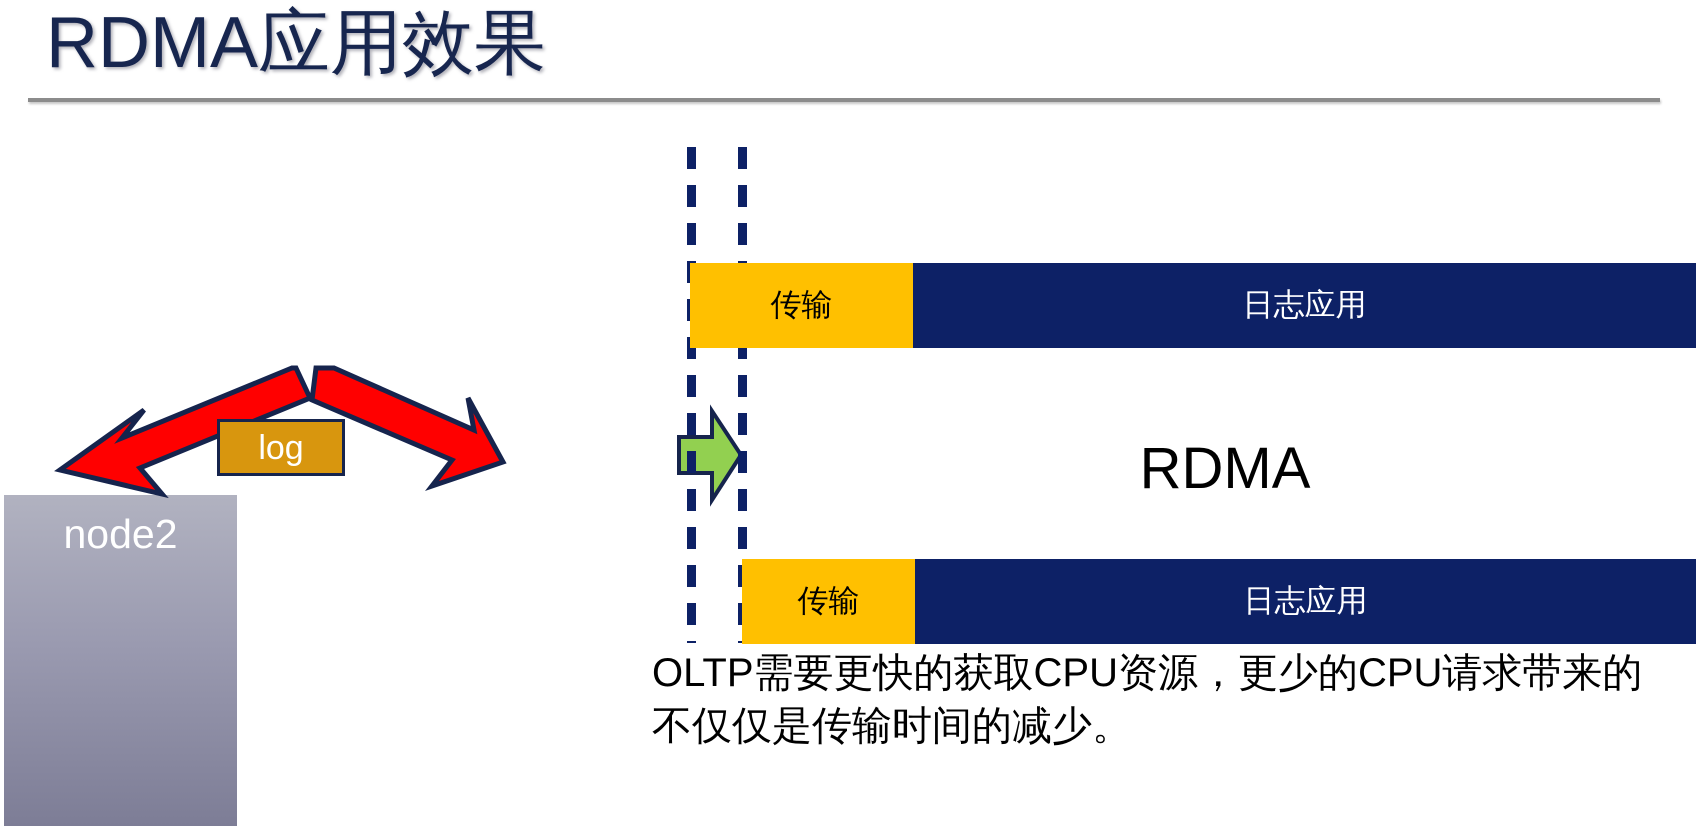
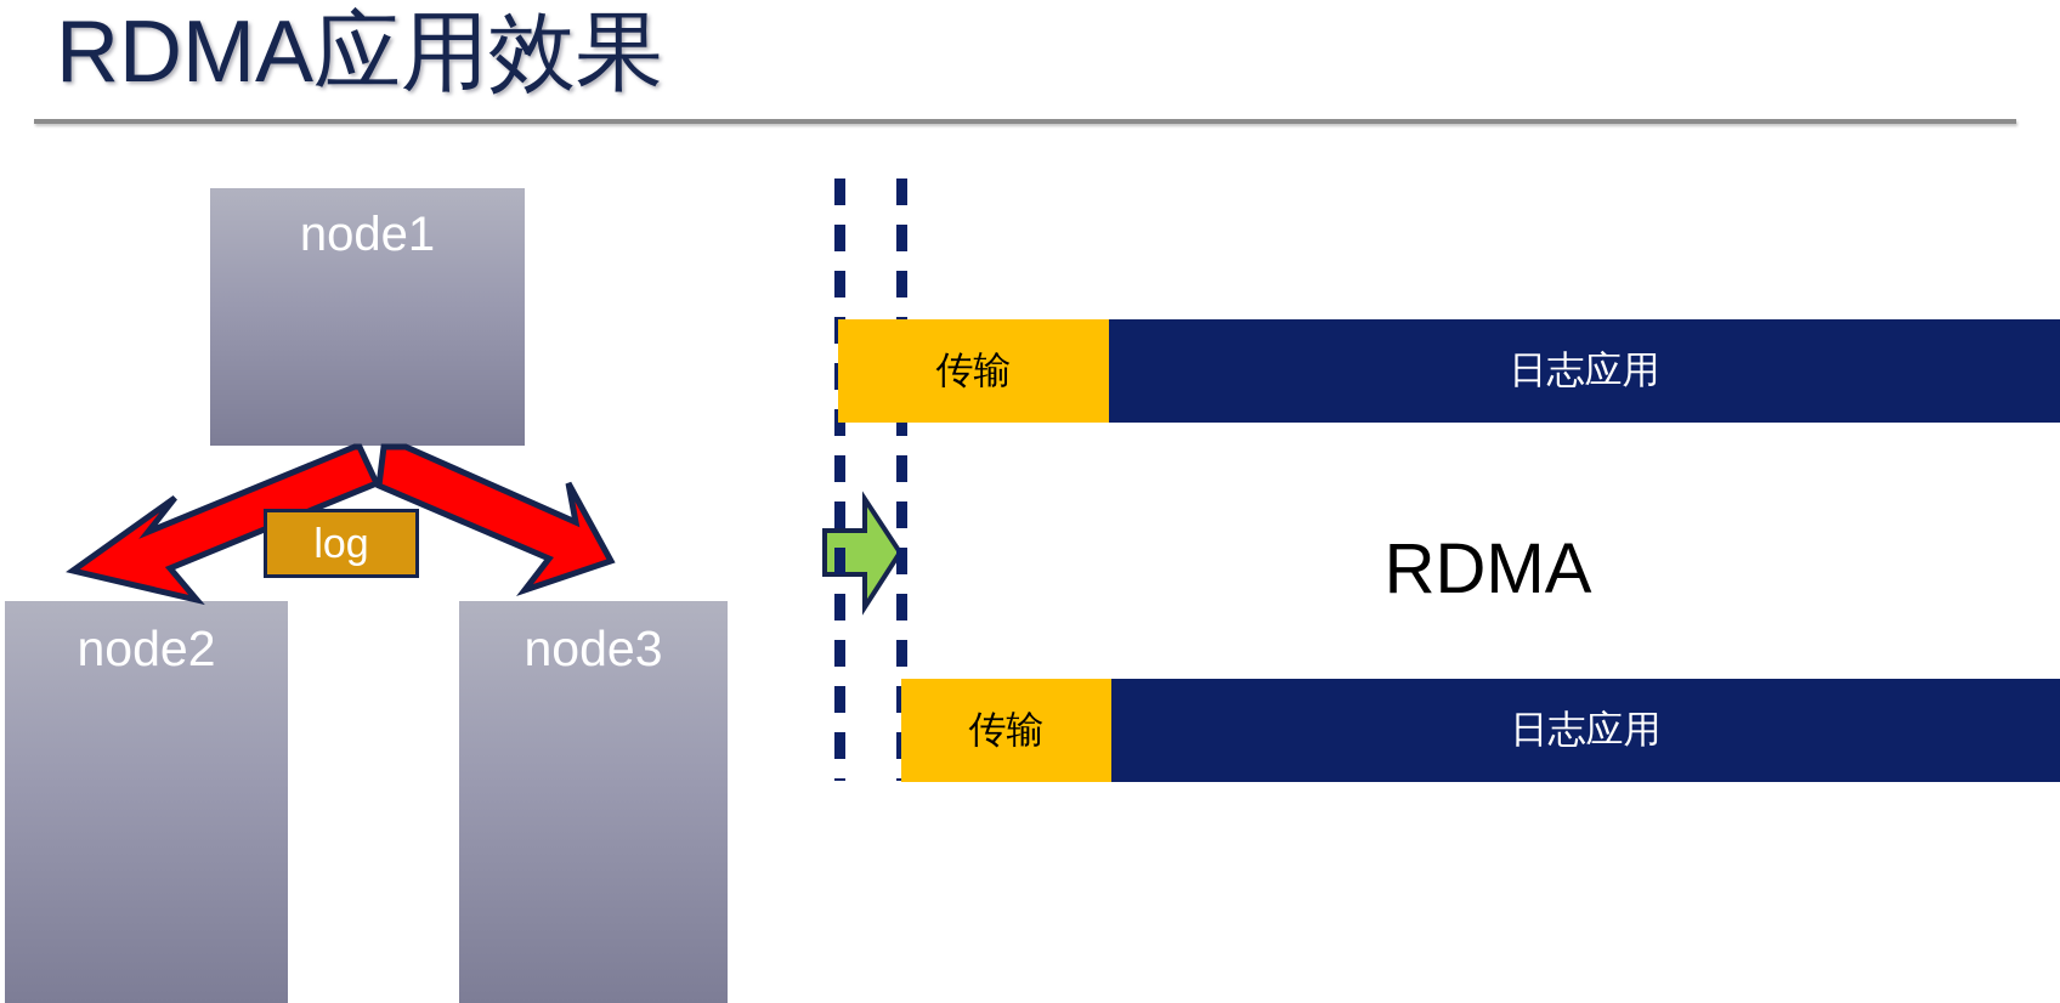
  RDMA应用效果
+ node1
  node2
+ node3
  log
  RDMA
  传输
  日志应用
  传输
  日志应用
- OLTP需要更快的获取CPU资源，更少的CPU请求带来的不仅仅是传输时间的减少。
